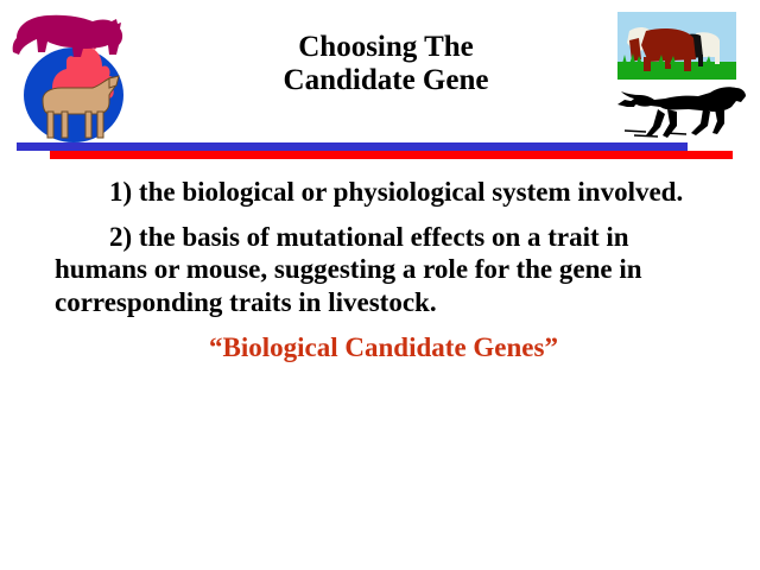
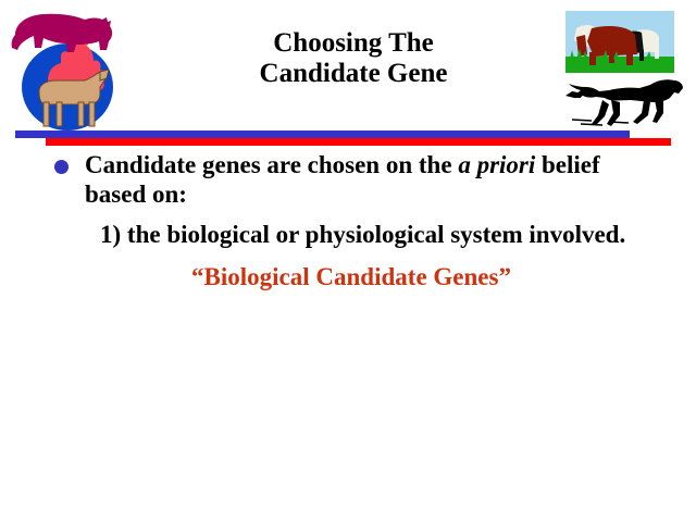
  Choosing The
  Candidate Gene
+ Candidate genes are chosen on the a priori belief based on:
  1) the biological or physiological system involved.
- 2) the basis of mutational effects on a trait in humans or mouse, suggesting a role for the gene in corresponding traits in livestock.
  “Biological Candidate Genes”
